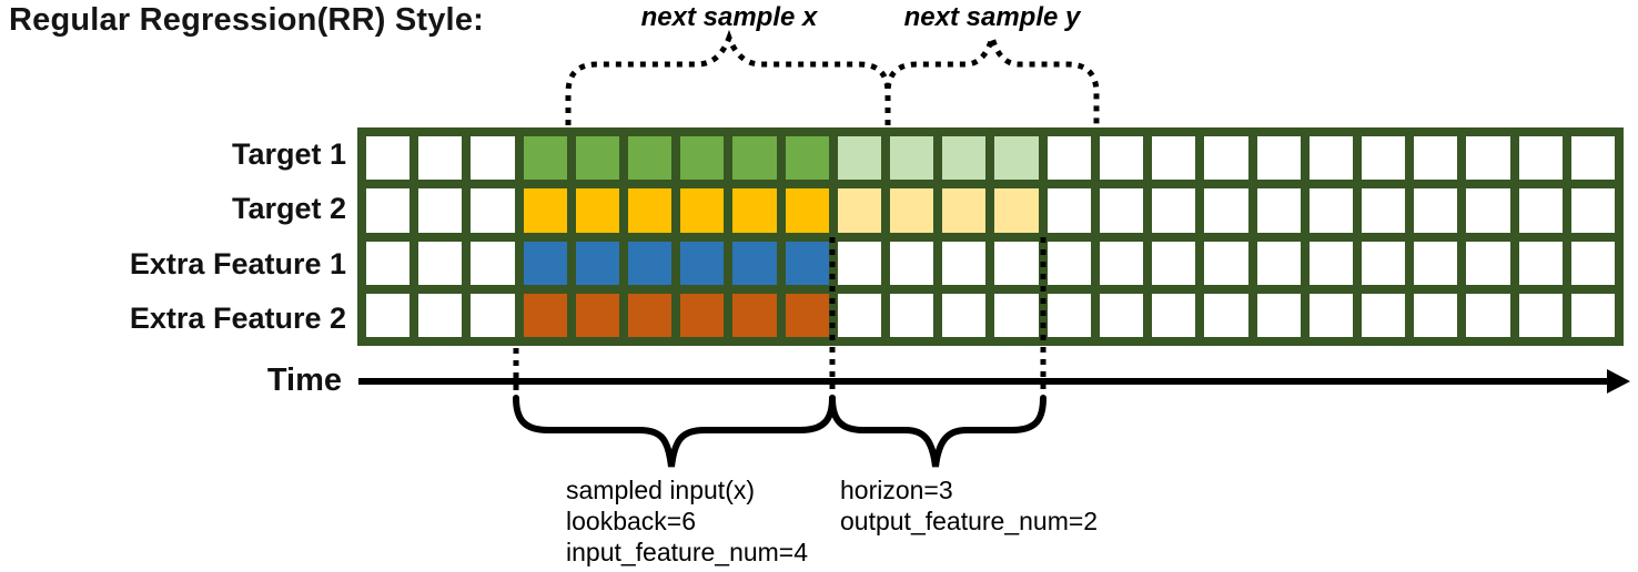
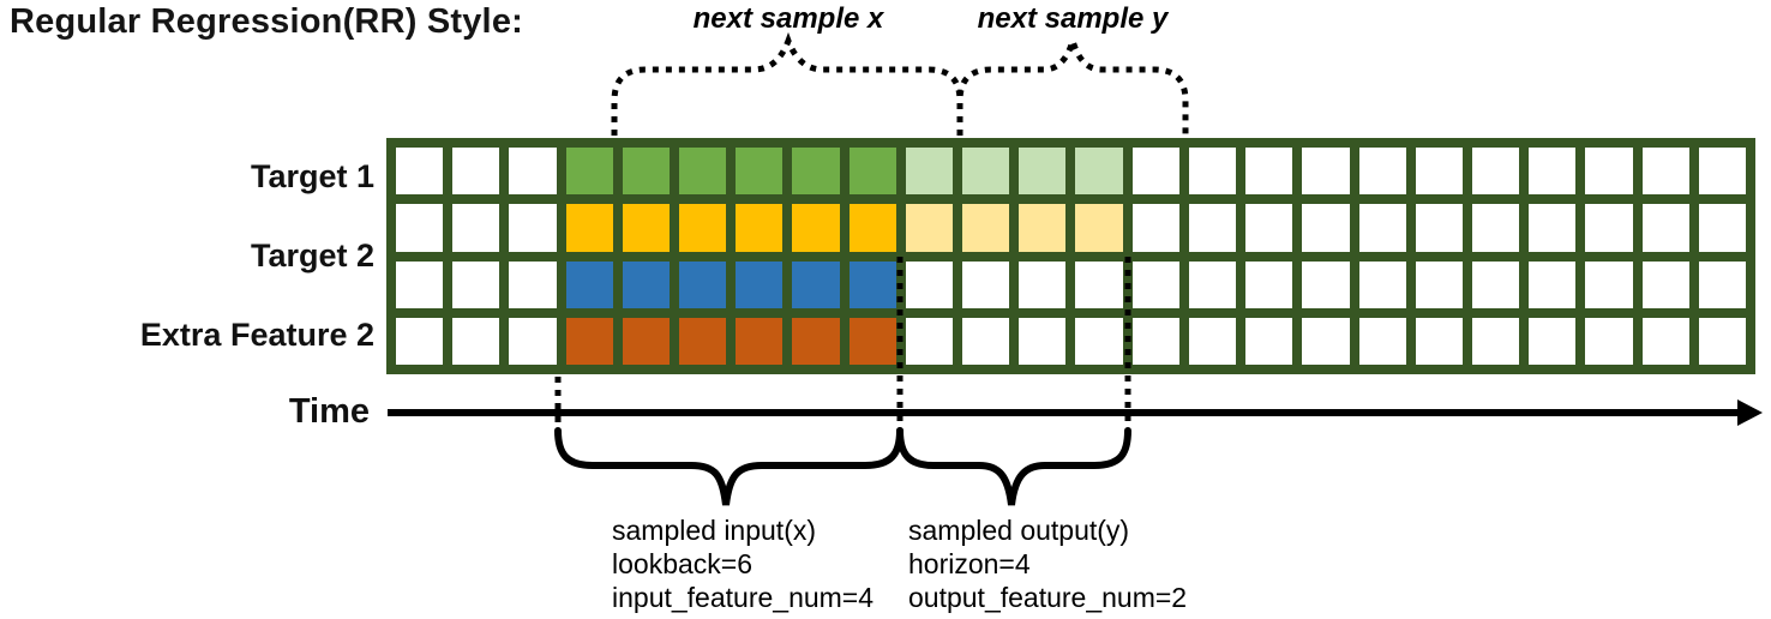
  Regular Regression(RR) Style:
  next sample x
  next sample y
  Target 1
  Target 2
- Extra Feature 1
  Extra Feature 2
  Time
  sampled input(x)
  lookback=6
  input_feature_num=4
+ sampled output(y)
- horizon=3
+ horizon=4
  output_feature_num=2
